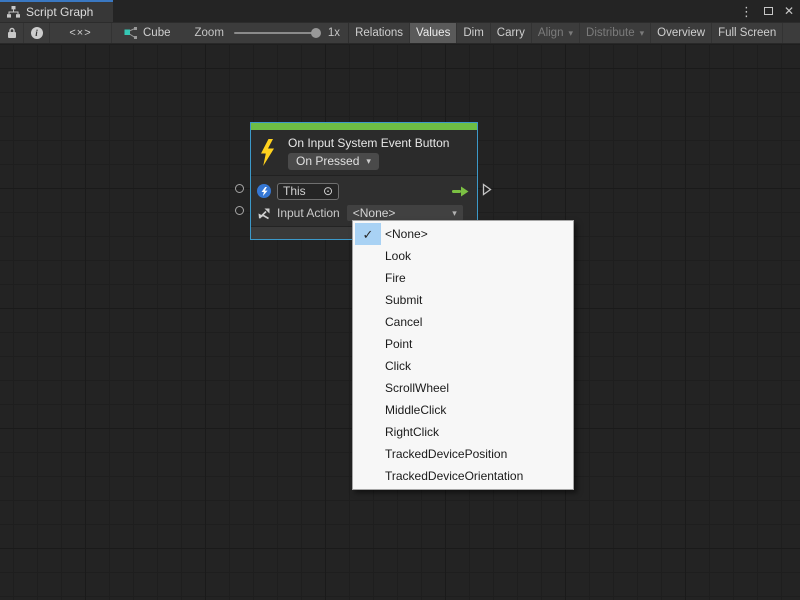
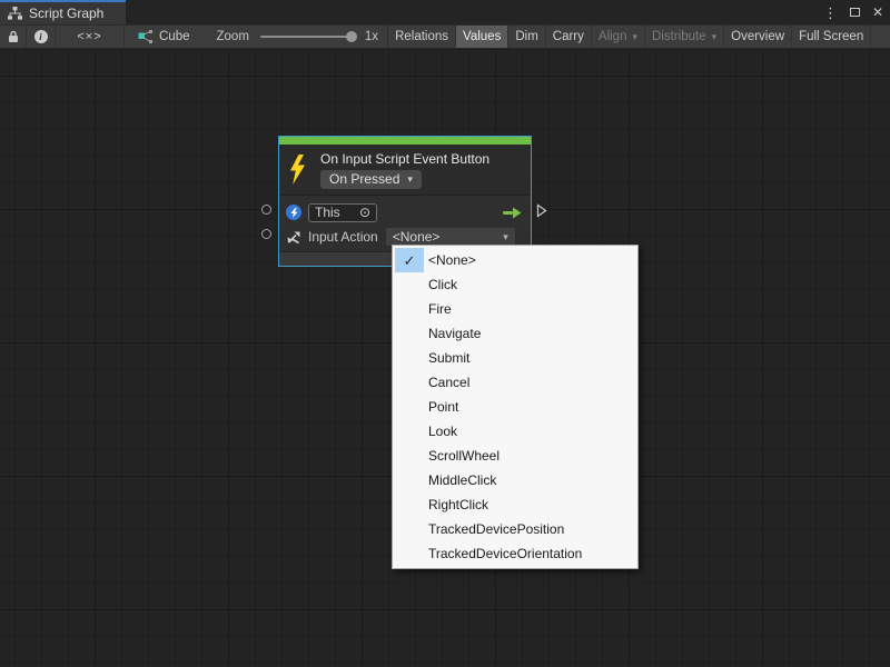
  Script Graph
  ⋮
  ✕
  i
  <×>
  Cube
  Zoom
  1x
  Relations
  Values
  Dim
  Carry
  Align
  ▾
  Distribute
  ▾
  Overview
  Full Screen
- On Input System Event Button
+ On Input Script Event Button
  On Pressed
  ▾
  This
  ⊙
  Input Action
  <None>
  ▾
  ✓
  <None>
- Look
+ Click
  Fire
+ Navigate
  Submit
  Cancel
  Point
- Click
+ Look
  ScrollWheel
  MiddleClick
  RightClick
  TrackedDevicePosition
  TrackedDeviceOrientation
